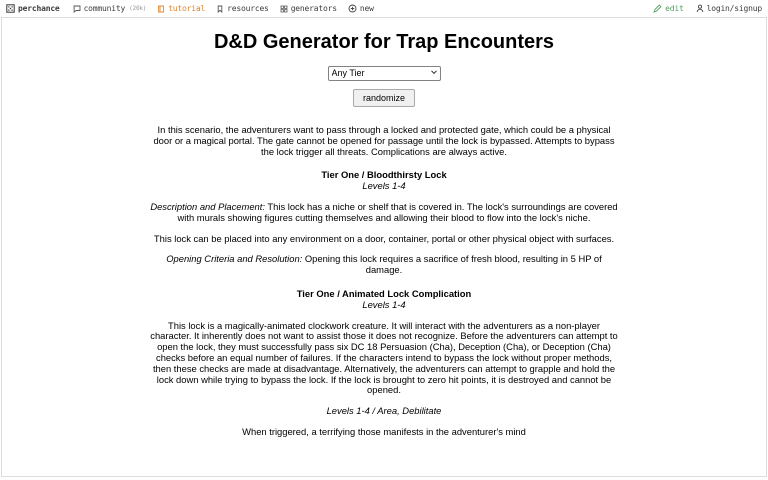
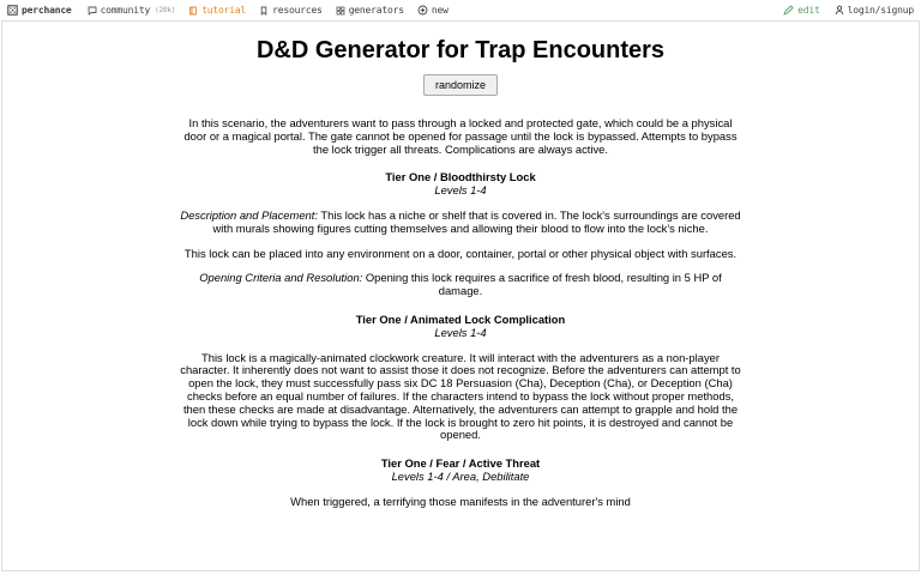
  perchance
  community
  tutorial
  resources
  generators
  new
  edit
  login/signup
  D&D Generator for Trap Encounters
- Any Tier
  randomize
  In this scenario, the adventurers want to pass through a locked and protected gate, which could be a physical door or a magical portal. The gate cannot be opened for passage until the lock is bypassed. Attempts to bypass the lock trigger all threats. Complications are always active.
  Tier One / Bloodthirsty Lock
  Levels 1-4
  Description and Placement: This lock has a niche or shelf that is covered in. The lock's surroundings are covered with murals showing figures cutting themselves and allowing their blood to flow into the lock's niche.
  This lock can be placed into any environment on a door, container, portal or other physical object with surfaces.
  Opening Criteria and Resolution: Opening this lock requires a sacrifice of fresh blood, resulting in 5 HP of damage.
  Tier One / Animated Lock Complication
  Levels 1-4
  This lock is a magically-animated clockwork creature. It will interact with the adventurers as a non-player character. It inherently does not want to assist those it does not recognize. Before the adventurers can attempt to open the lock, they must successfully pass six DC 18 Persuasion (Cha), Deception (Cha), or Deception (Cha) checks before an equal number of failures. If the characters intend to bypass the lock without proper methods, then these checks are made at disadvantage. Alternatively, the adventurers can attempt to grapple and hold the lock down while trying to bypass the lock. If the lock is brought to zero hit points, it is destroyed and cannot be opened.
+ Tier One / Fear / Active Threat
  Levels 1-4 / Area, Debilitate
  When triggered, a terrifying those manifests in the adventurer's mind
